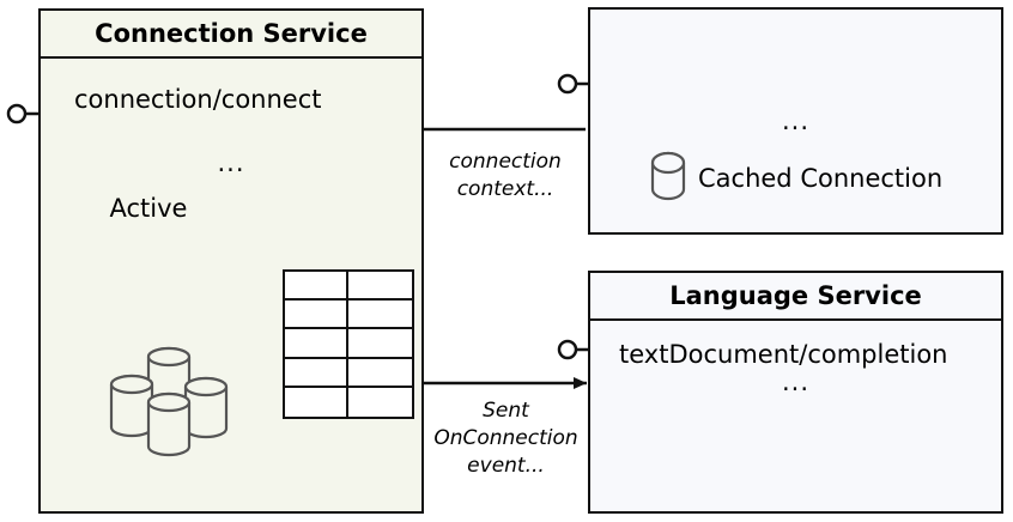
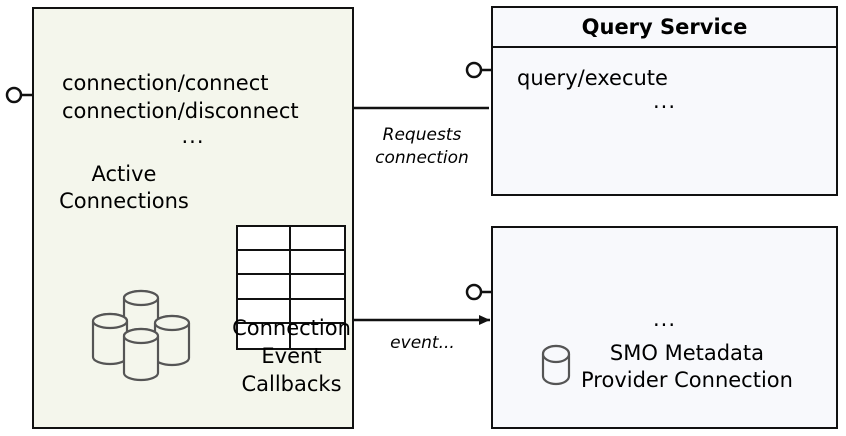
- Connection Service
  connection/connect
+ connection/disconnect
  ...
  Active
+ Connections
+ Connection
+ Event
+ Callbacks
+ Query Service
+ query/execute
  ...
- Cached Connection
- Language Service
- textDocument/completion
  ...
+ SMO Metadata
+ Provider Connection
+ Requests
  connection
- context...
- Sent
- OnConnection
  event...
